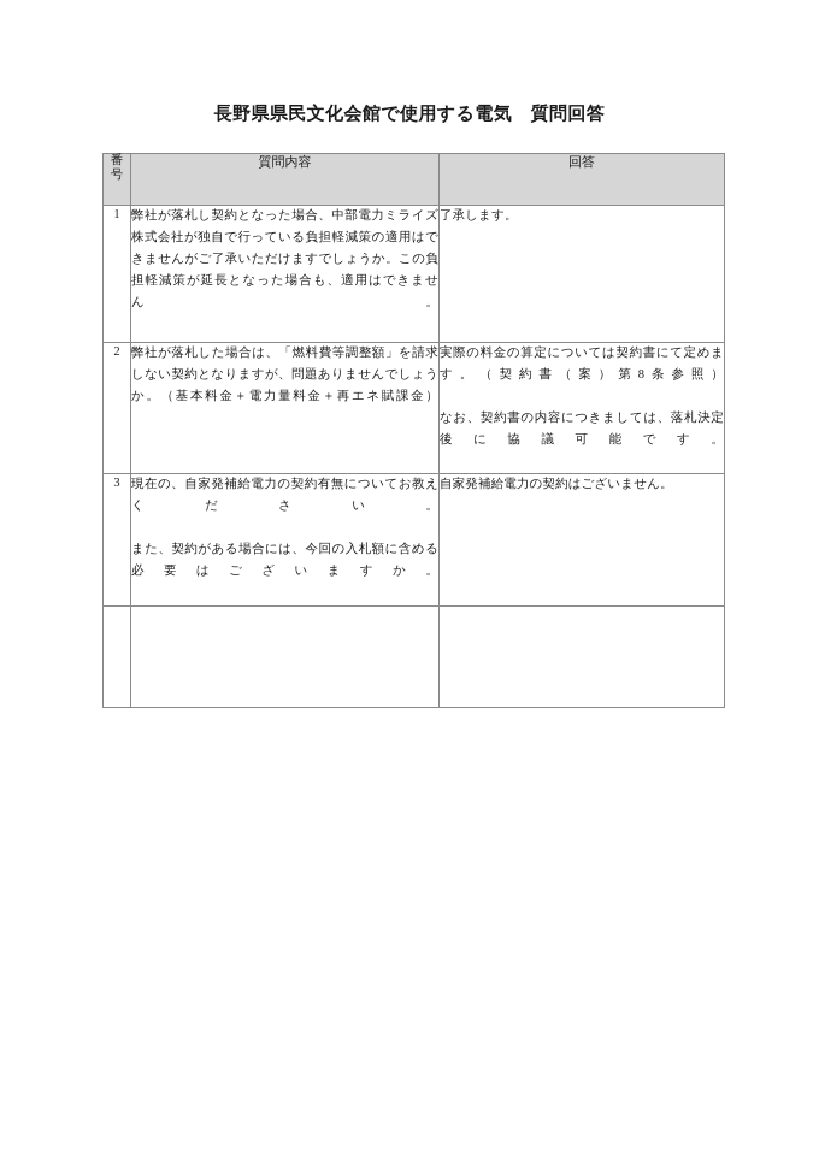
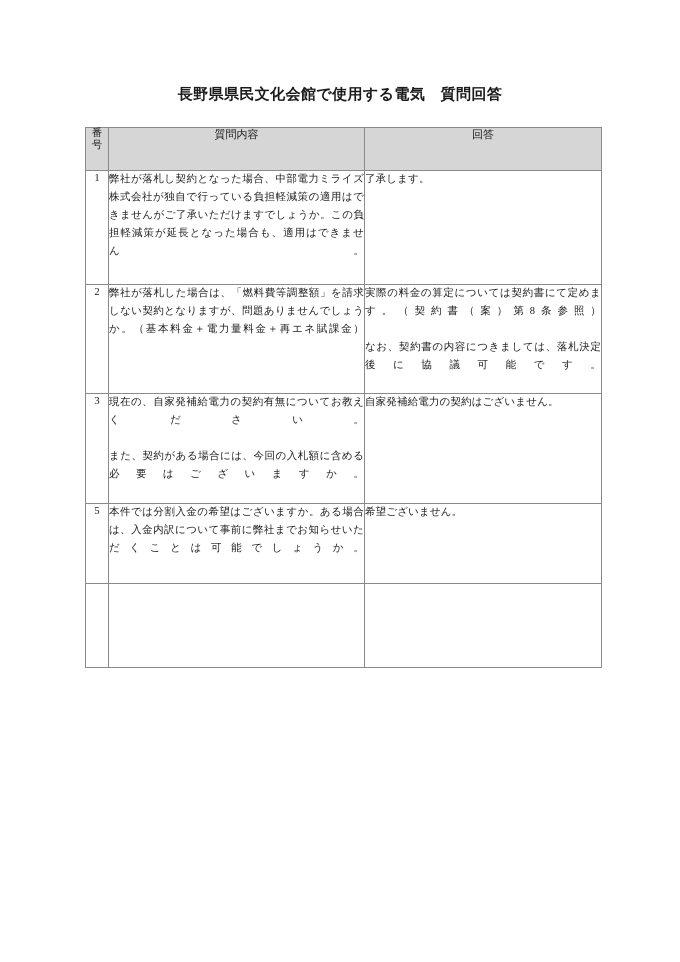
  長野県県民文化会館で使用する電気 質問回答
  番 号	質問内容	回答
  1	弊社が落札し契約となった場合、中部電力ミライズ株式会社が独自で行っている負担軽減策の適用はできませんがご了承いただけますでしょうか。この負担軽減策が延長となった場合も、適用はできません。	了承します。
  2	弊社が落札した場合は、「燃料費等調整額」を請求しない契約となりますが、問題ありませんでしょうか。（基本料金＋電力量料金＋再エネ賦課金）	実際の料金の算定については契約書にて定めます。（契約書（案）第8条参照） なお、契約書の内容につきましては、落札決定後に協議可能です。
  3	現在の、自家発補給電力の契約有無についてお教えください。 また、契約がある場合には、今回の入札額に含める必要はございますか。	自家発補給電力の契約はございません。
+ 5	本件では分割入金の希望はございますか。ある場合は、入金内訳について事前に弊社までお知らせいただくことは可能でしょうか。	希望ございません。
